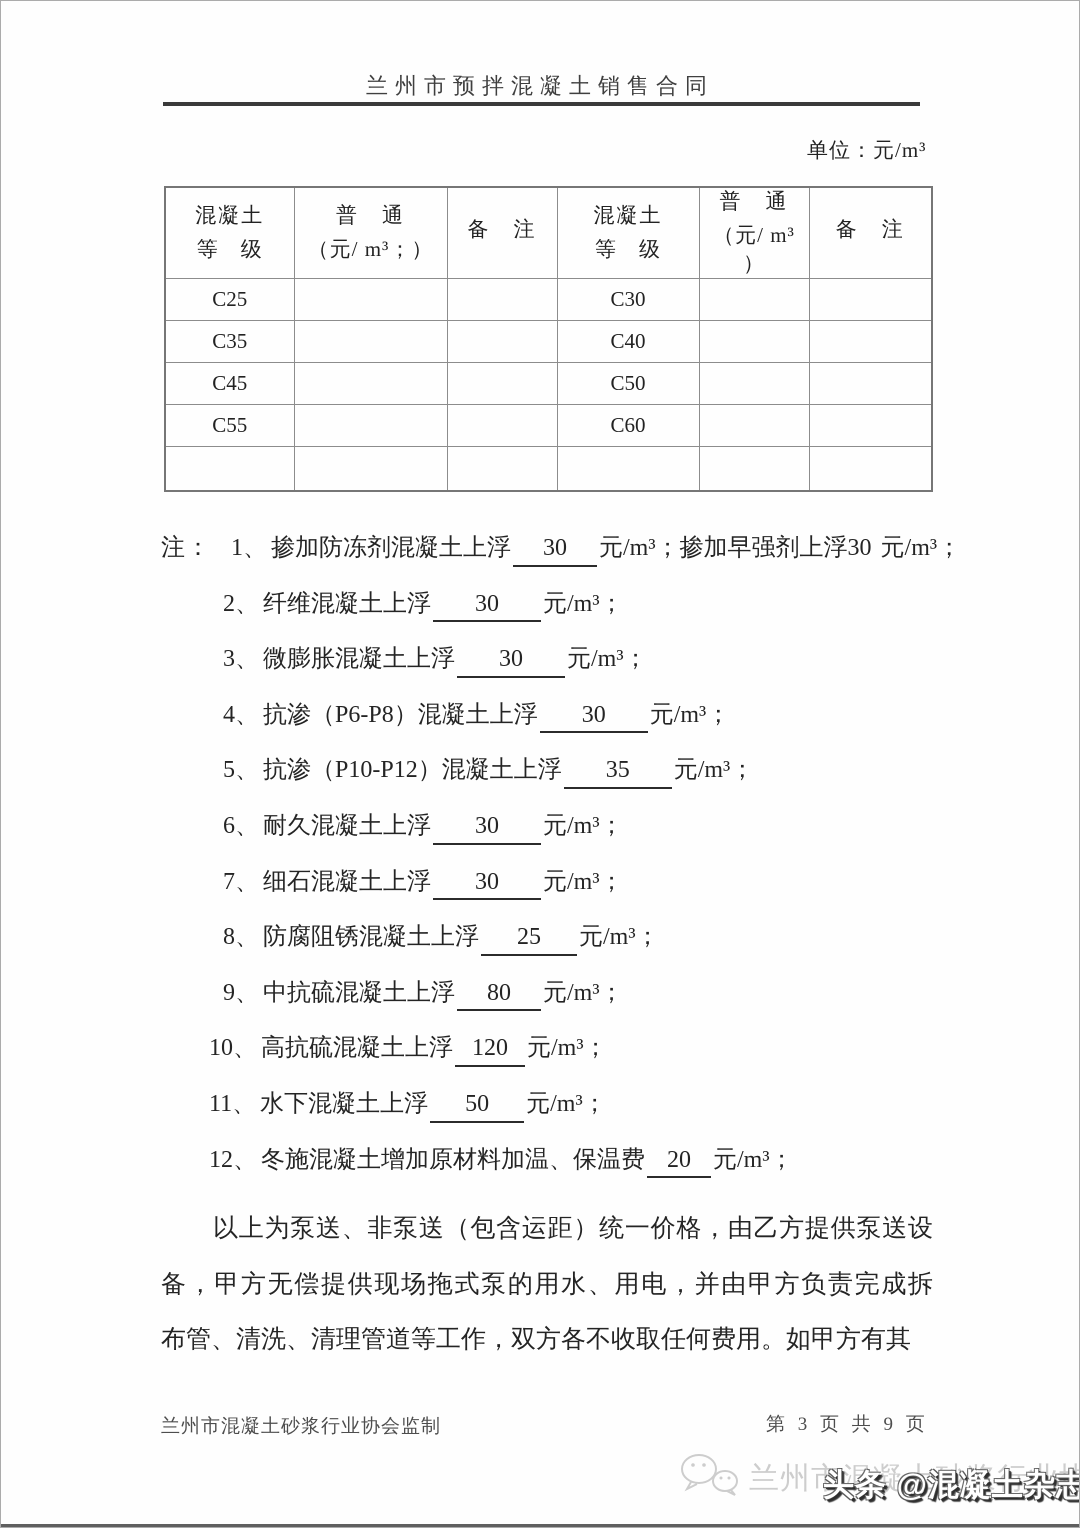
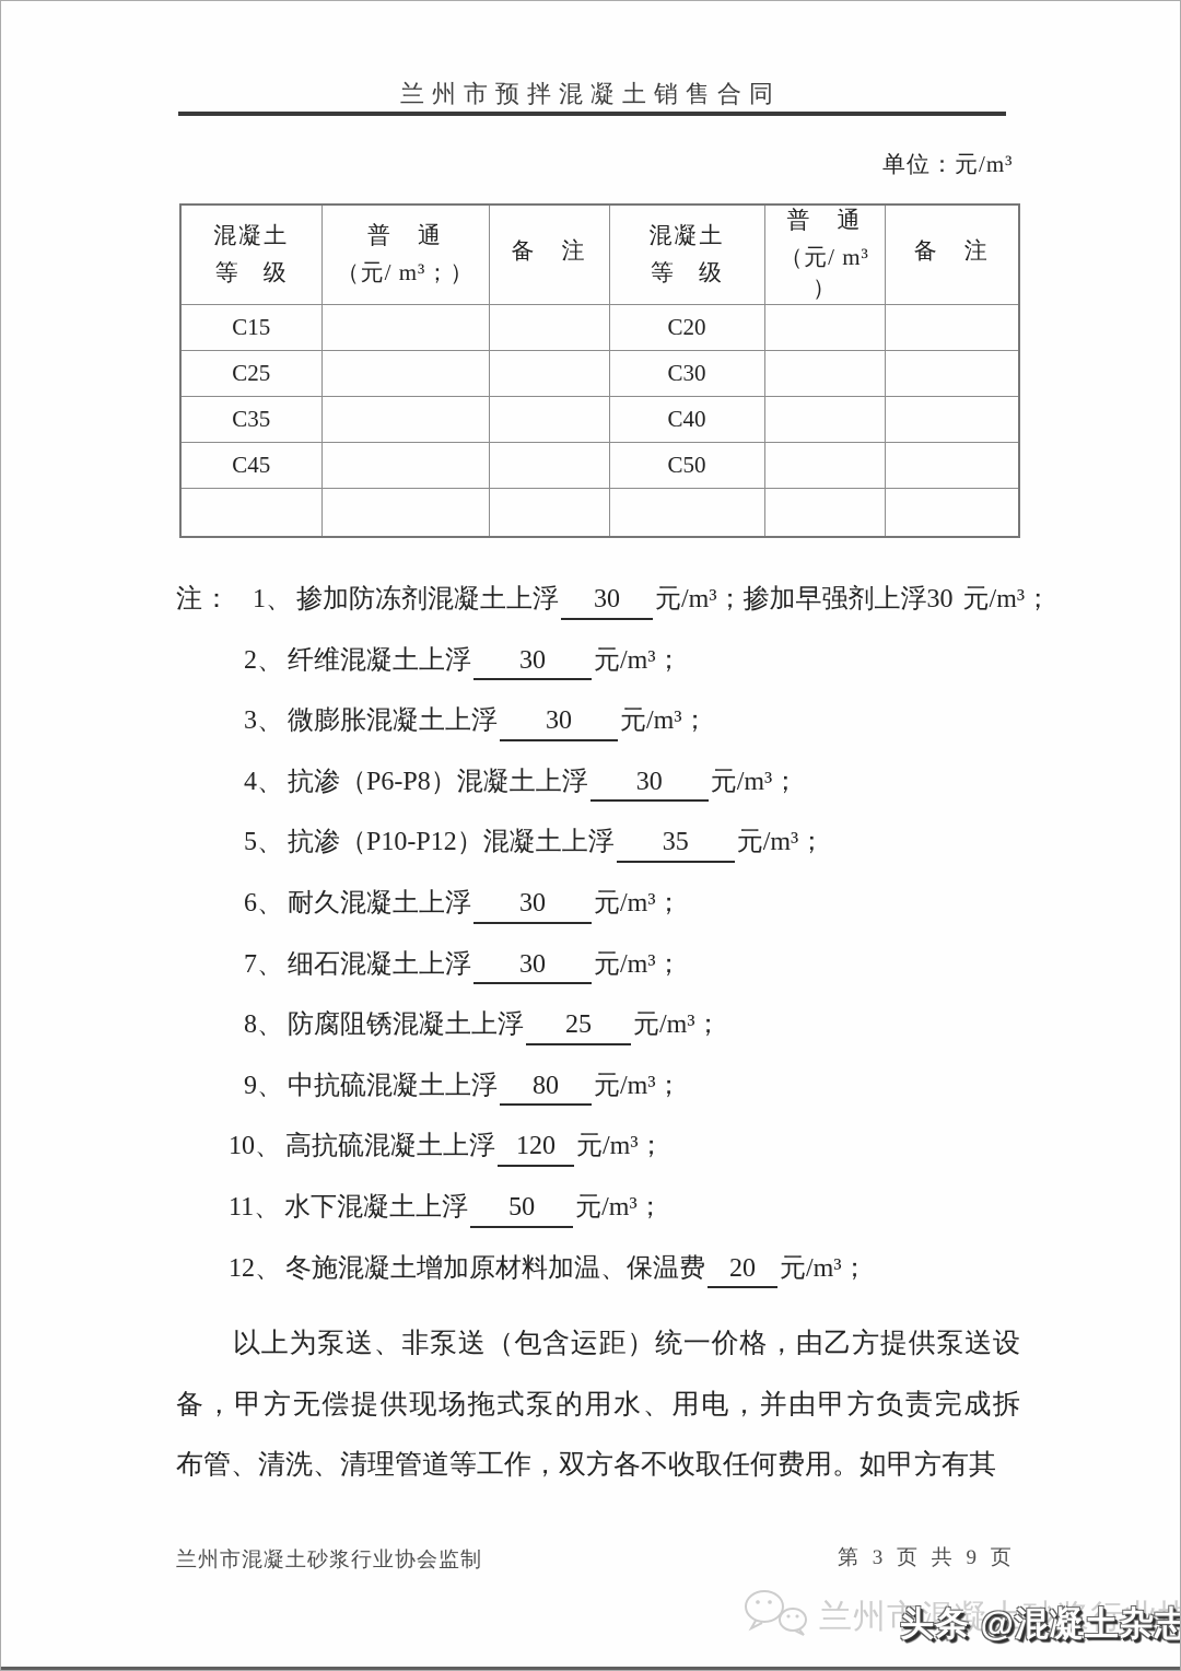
  兰州市预拌混凝土销售合同
  单位：元/m³
  混凝土等 级	普 通（元/ m³；）	备 注	混凝土等 级	普 通（元/ m³ ）	备 注
+ C15			C20
  C25			C30
  C35			C40
  C45			C50
- C55			C60
  注： 1、 掺加防冻剂混凝土上浮 30 元/m³；掺加早强剂上浮30 元/m³；
  2、 纤维混凝土上浮 30 元/m³；
  3、 微膨胀混凝土上浮 30 元/m³；
  4、 抗渗（P6-P8）混凝土上浮 30 元/m³；
  5、 抗渗（P10-P12）混凝土上浮 35 元/m³；
  6、 耐久混凝土上浮 30 元/m³；
  7、 细石混凝土上浮 30 元/m³；
  8、 防腐阻锈混凝土上浮 25 元/m³；
  9、 中抗硫混凝土上浮 80 元/m³；
  10、 高抗硫混凝土上浮 120 元/m³；
  11、 水下混凝土上浮 50 元/m³；
  12、 冬施混凝土增加原材料加温、保温费 20 元/m³；
  以上为泵送、非泵送（包含运距）统一价格，由乙方提供泵送设
  备，甲方无偿提供现场拖式泵的用水、用电，并由甲方负责完成拆
  布管、清洗、清理管道等工作，双方各不收取任何费用。如甲方有其
  兰州市混凝土砂浆行业协会监制
  第 3 页 共 9 页
  兰州市混凝土砂浆行业协
  头条 @混凝土杂志
